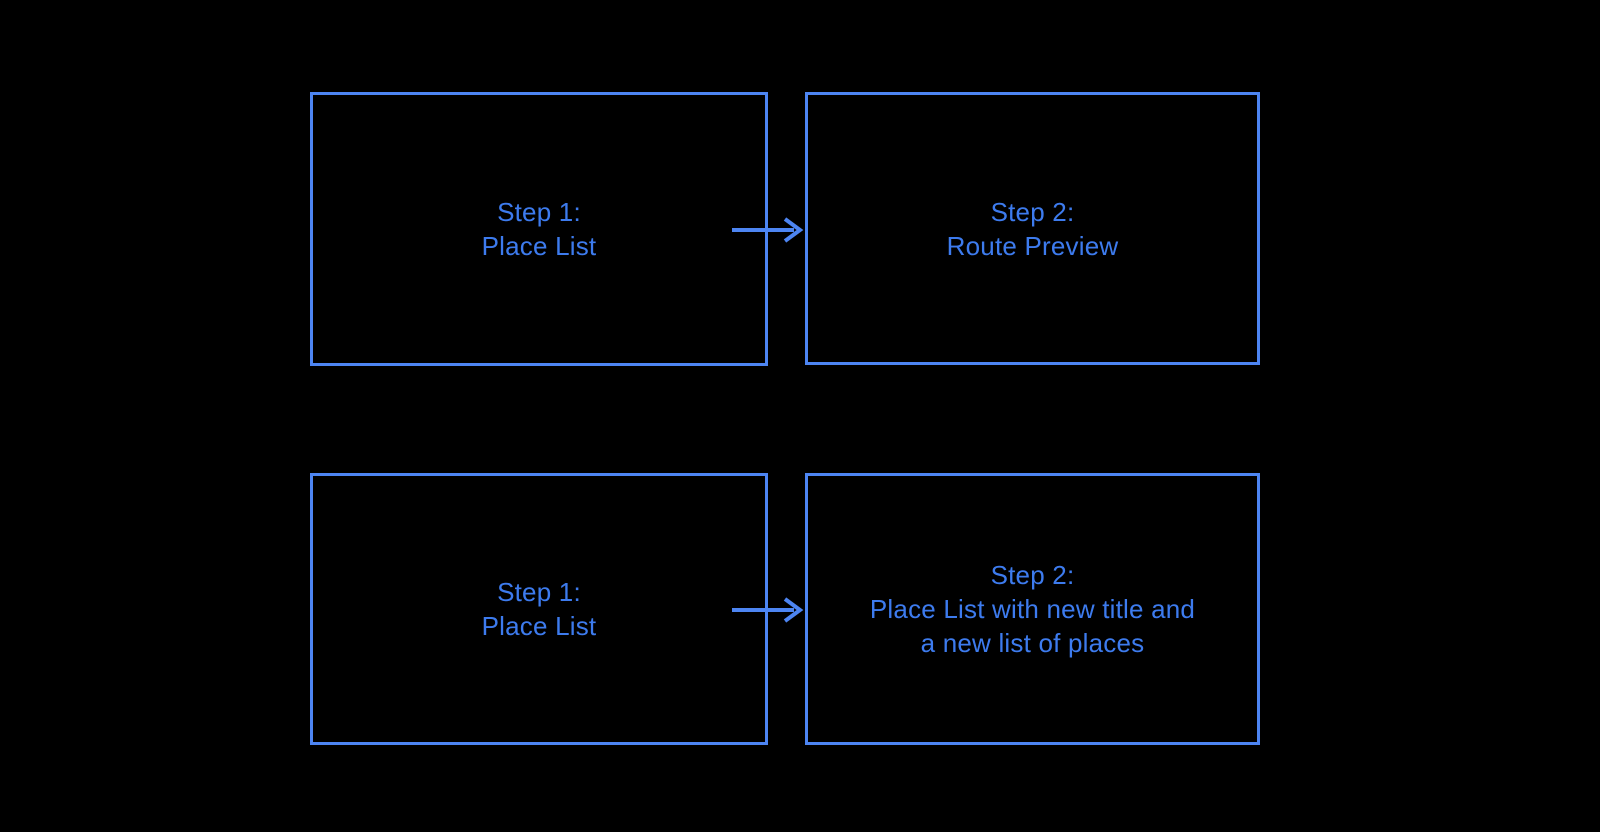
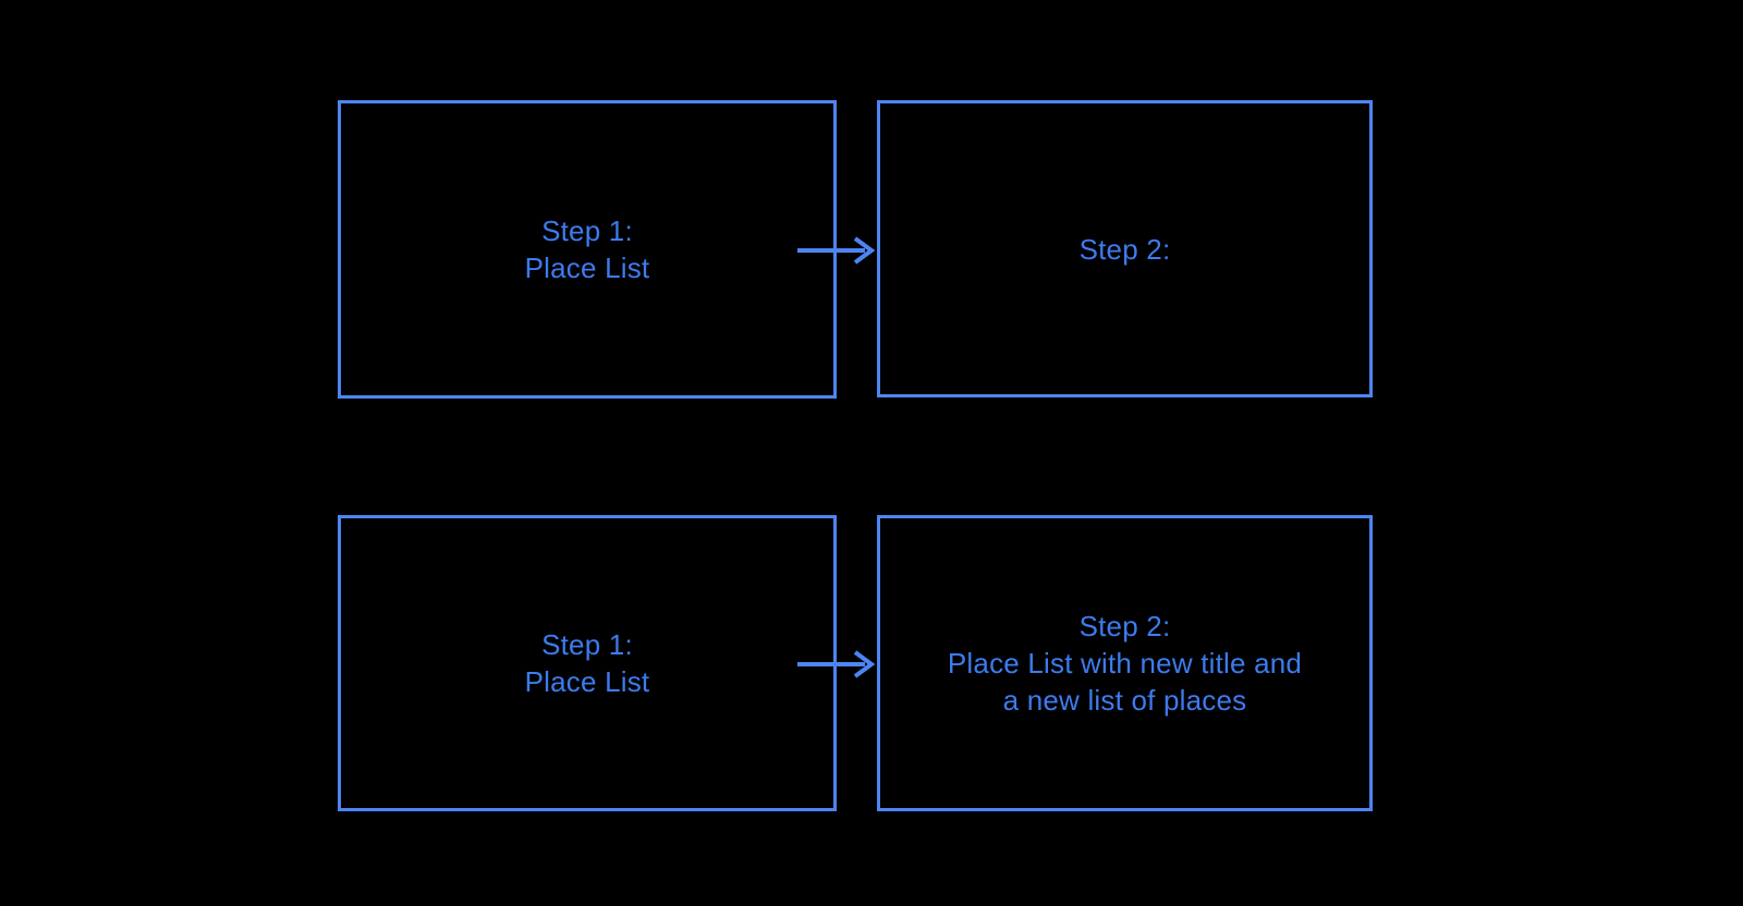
  Step 1:
  Place List
  Step 2:
- Route Preview
  Step 1:
  Place List
  Step 2:
  Place List with new title and
  a new list of places
